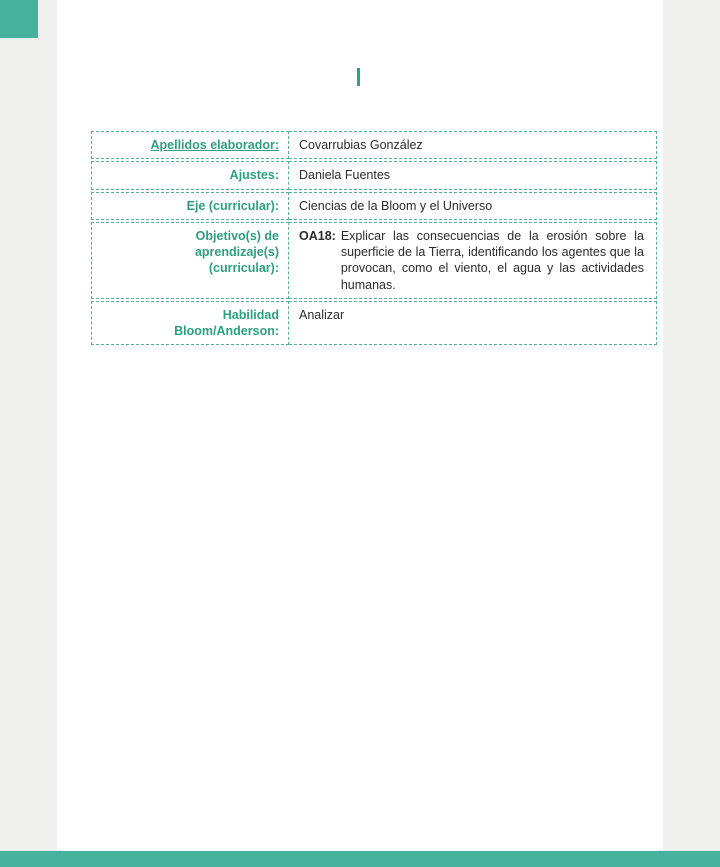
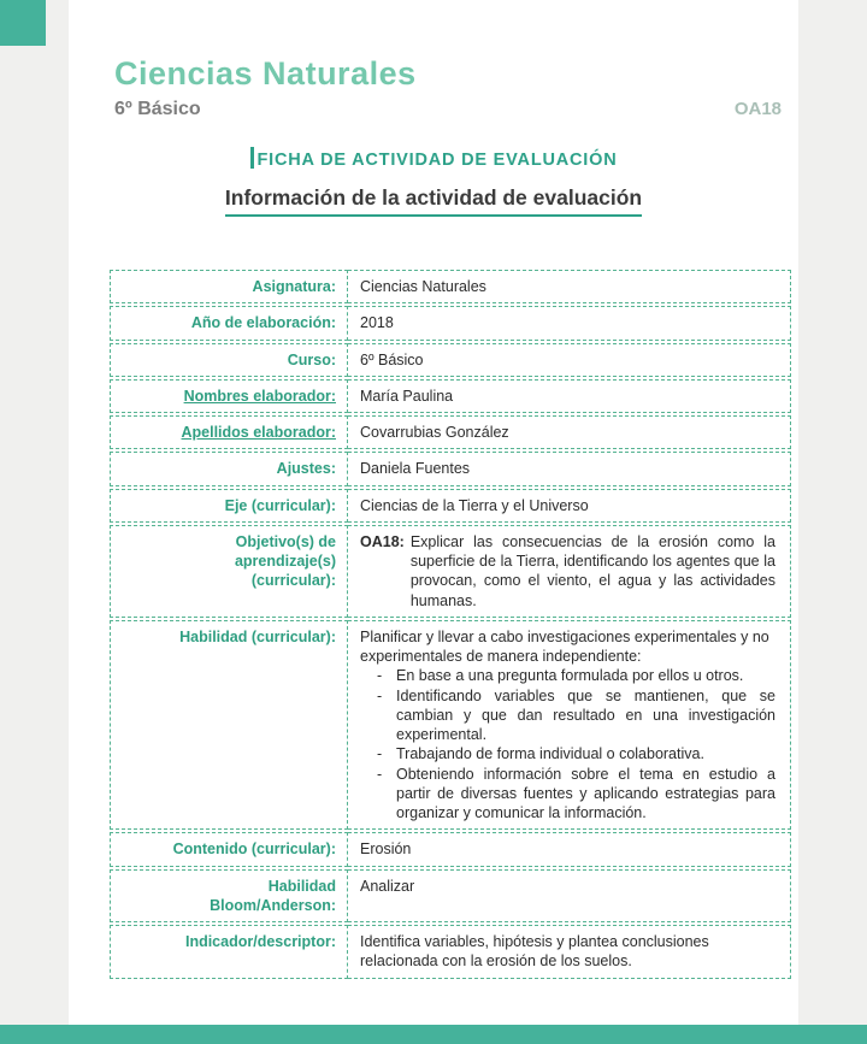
+ Ciencias Naturales
+ 6º Básico
+ OA18
+ FICHA DE ACTIVIDAD DE EVALUACIÓN
+ Información de la actividad de evaluación
+ Asignatura:	Ciencias Naturales
+ Año de elaboración:	2018
+ Curso:	6º Básico
+ Nombres elaborador:	María Paulina
  Apellidos elaborador:	Covarrubias González
  Ajustes:	Daniela Fuentes
- Eje (curricular):	Ciencias de la Bloom y el Universo
+ Eje (curricular):	Ciencias de la Tierra y el Universo
- Objetivo(s) de aprendizaje(s) (curricular):	OA18: Explicar las consecuencias de la erosión sobre la superficie de la Tierra, identificando los agentes que la provocan, como el viento, el agua y las actividades humanas.
+ Objetivo(s) de aprendizaje(s) (curricular):	OA18: Explicar las consecuencias de la erosión como la superficie de la Tierra, identificando los agentes que la provocan, como el viento, el agua y las actividades humanas.
+ Habilidad (curricular):	Planificar y llevar a cabo investigaciones experimentales y no experimentales de manera independiente: - En base a una pregunta formulada por ellos u otros. - Identificando variables que se mantienen, que se cambian y que dan resultado en una investigación experimental. - Trabajando de forma individual o colaborativa. - Obteniendo información sobre el tema en estudio a partir de diversas fuentes y aplicando estrategias para organizar y comunicar la información.
+ Contenido (curricular):	Erosión
  Habilidad Bloom/Anderson:	Analizar
+ Indicador/descriptor:	Identifica variables, hipótesis y plantea conclusiones relacionada con la erosión de los suelos.
